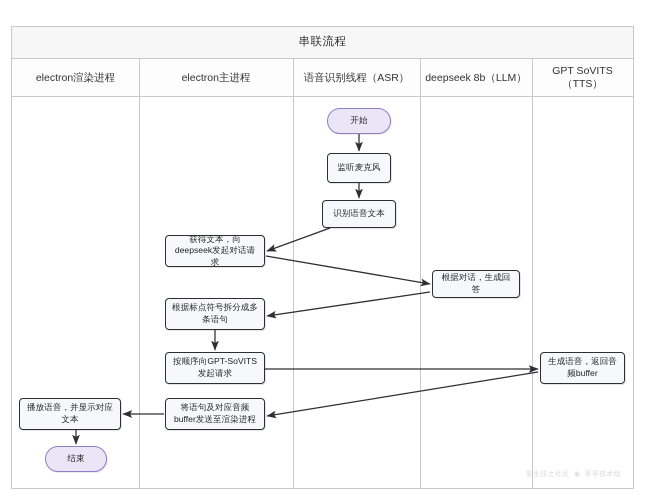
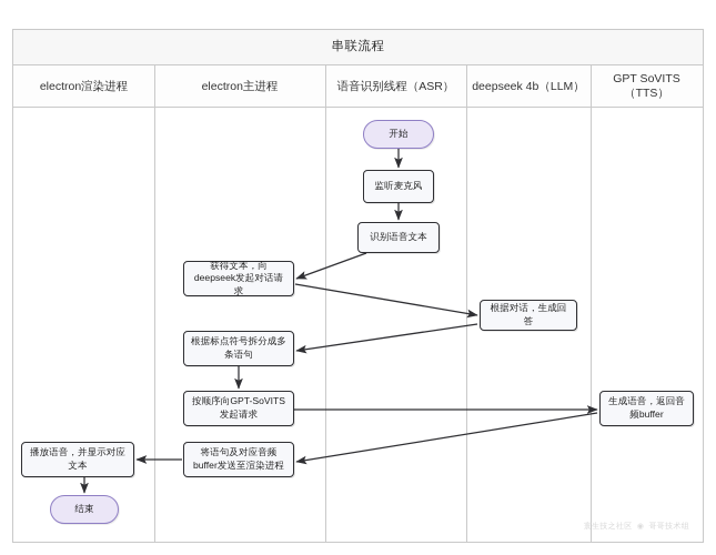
  串联流程
  electron渲染进程
  electron主进程
  语音识别线程（ASR）
- deepseek 8b（LLM）
+ deepseek 4b（LLM）
  GPT SoVITS（TTS）
  开始
  监听麦克风
  识别语音文本
  获得文本，向deepseek发起对话请求
  根据对话，生成回答
  根据标点符号拆分成多条语句
  按顺序向GPT-SoVITS发起请求
  生成语音，返回音频buffer
  将语句及对应音频buffer发送至渲染进程
  播放语音，并显示对应文本
  结束
